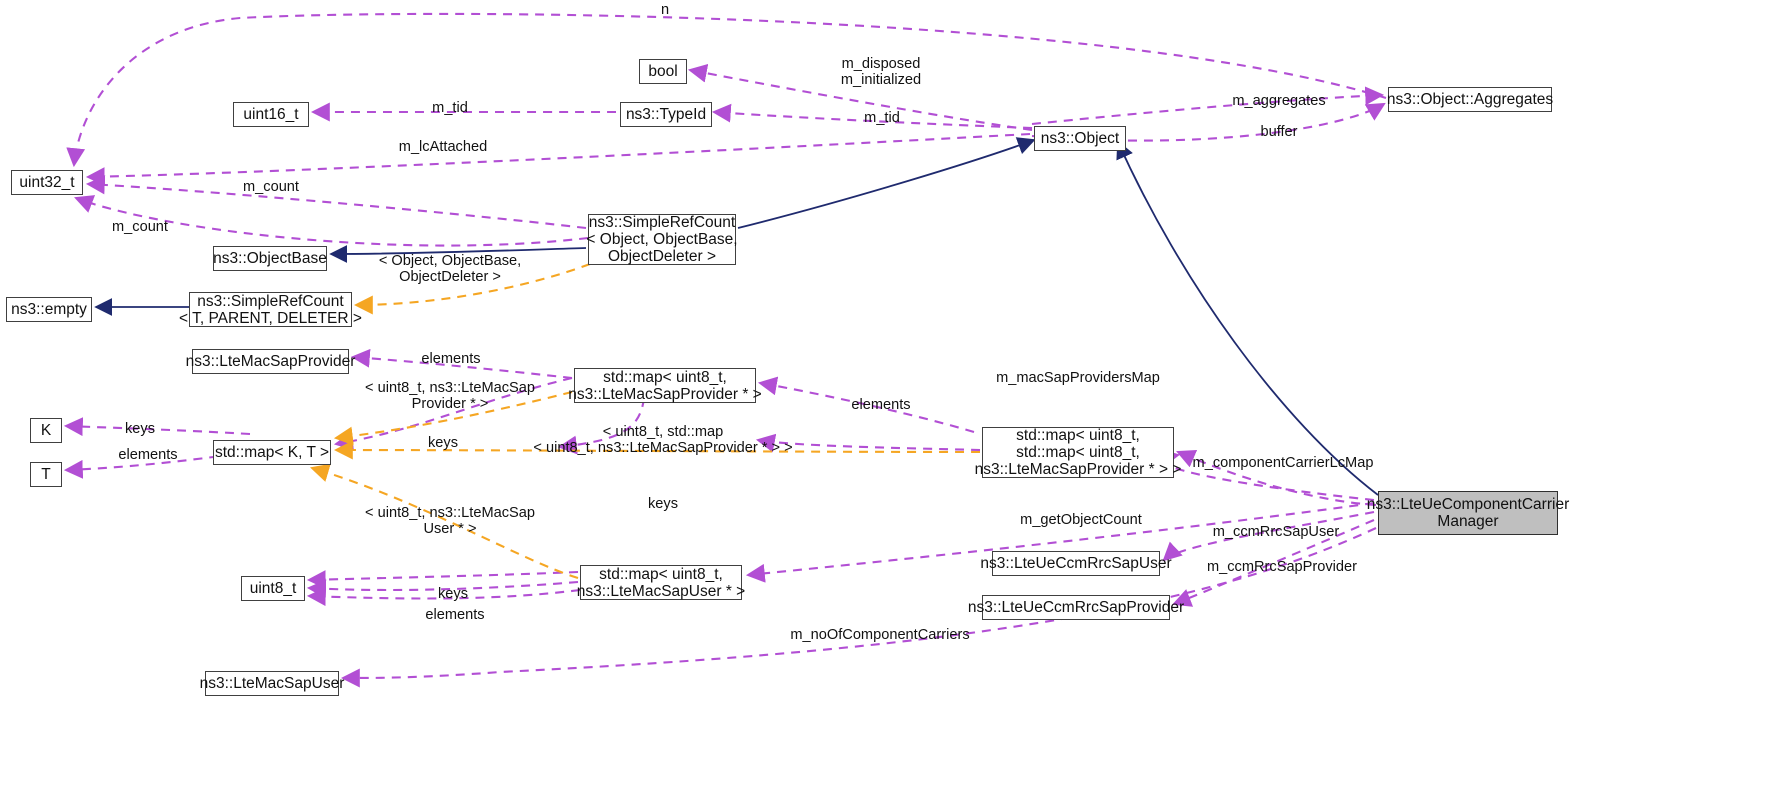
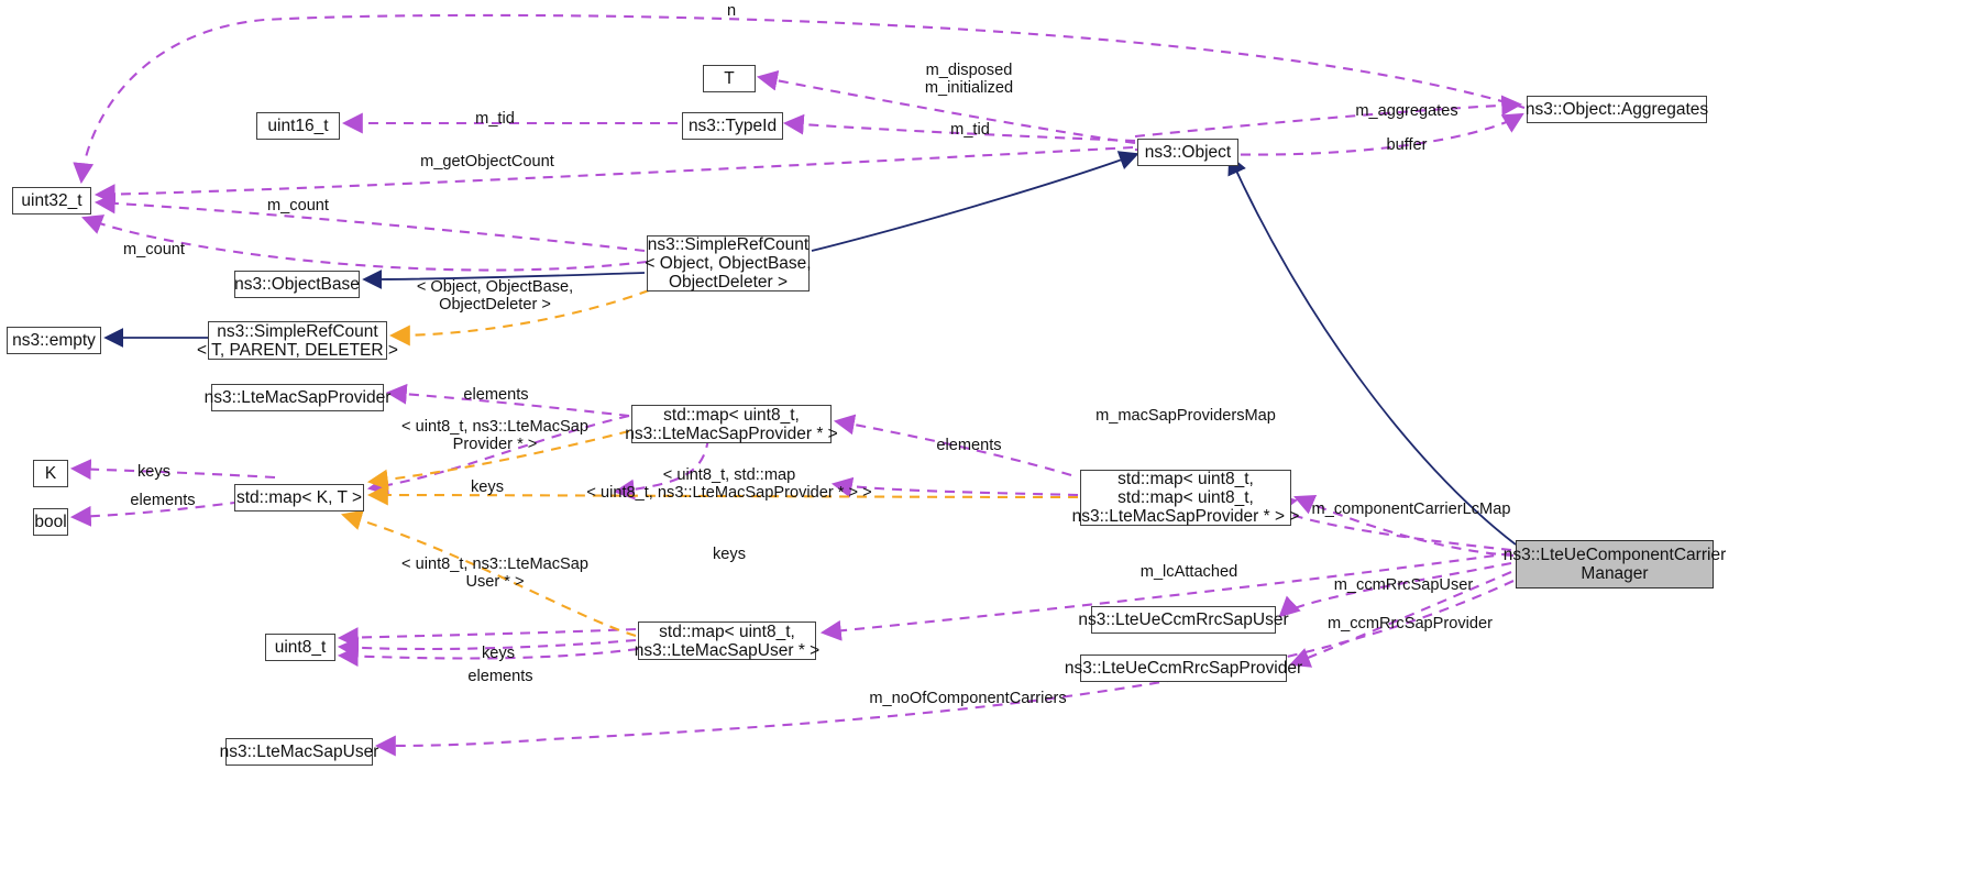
  uint16_t
- bool
+ T
  ns3::TypeId
  ns3::Object
  ns3::Object::Aggregates
  uint32_t
  ns3::SimpleRefCount
  < Object, ObjectBase,
  ObjectDeleter >
  ns3::ObjectBase
  ns3::empty
  ns3::SimpleRefCount
  < T, PARENT, DELETER >
  ns3::LteMacSapProvider
  std::map< uint8_t,
  ns3::LteMacSapProvider * >
  K
- T
+ bool
  std::map< K, T >
  std::map< uint8_t,
  std::map< uint8_t,
  ns3::LteMacSapProvider * > >
  ns3::LteUeComponentCarrier
  Manager
  ns3::LteUeCcmRrcSapUser
  ns3::LteUeCcmRrcSapProvider
  uint8_t
  std::map< uint8_t,
  ns3::LteMacSapUser * >
  ns3::LteMacSapUser
  n
  m_disposed
  m_initialized
  m_tid
  m_aggregates
  m_tid
  buffer
- m_lcAttached
+ m_getObjectCount
  m_count
  m_count
  < Object, ObjectBase,
  ObjectDeleter >
  elements
  < uint8_t, ns3::LteMacSap
  Provider * >
  elements
  keys
  keys
  < uint8_t, std::map
  < uint8_t, ns3::LteMacSapProvider * > >
  elements
  m_macSapProvidersMap
  m_componentCarrierLcMap
  keys
  < uint8_t, ns3::LteMacSap
  User * >
- m_getObjectCount
+ m_lcAttached
  m_ccmRrcSapUser
  m_ccmRrcSapProvider
  keys
  elements
  m_noOfComponentCarriers
